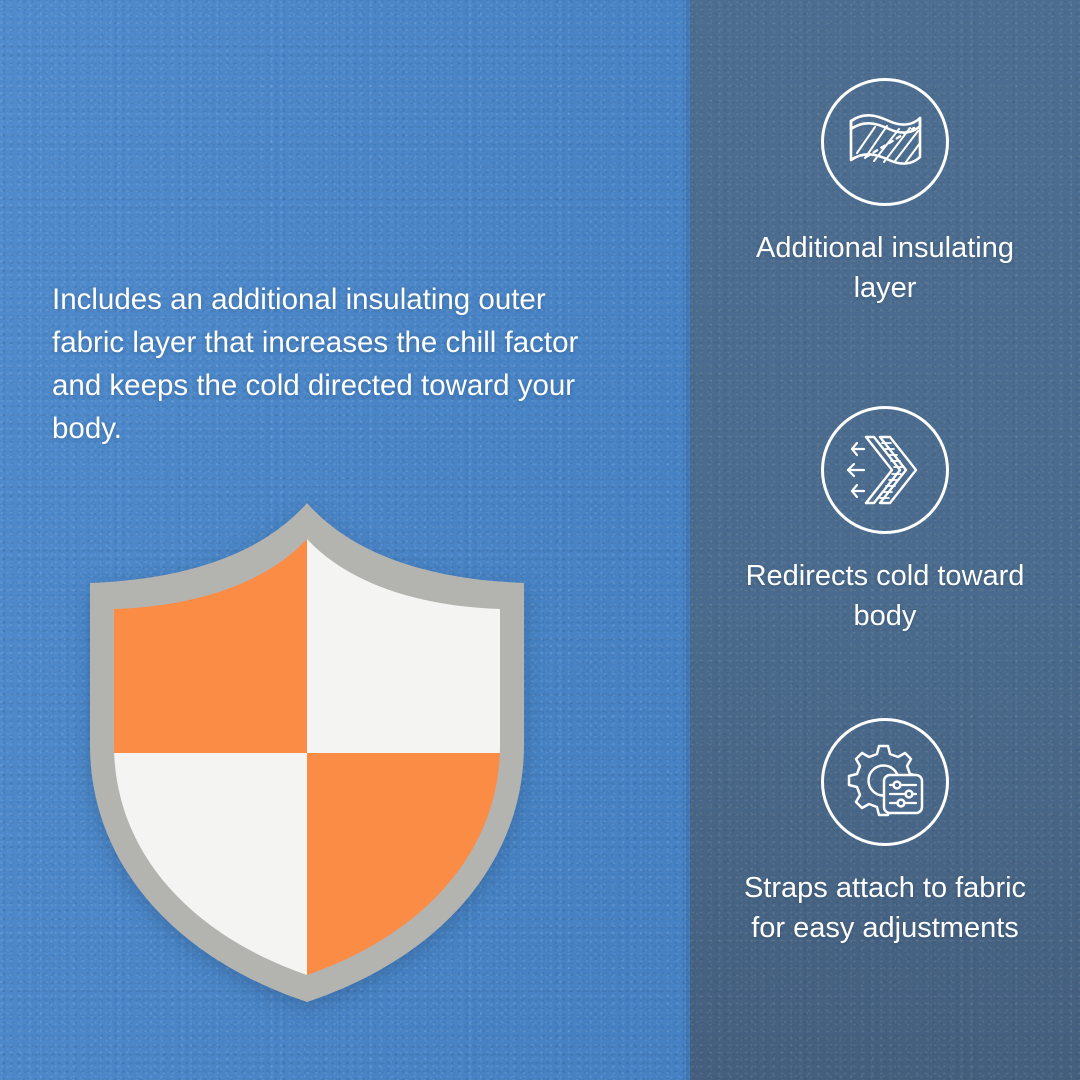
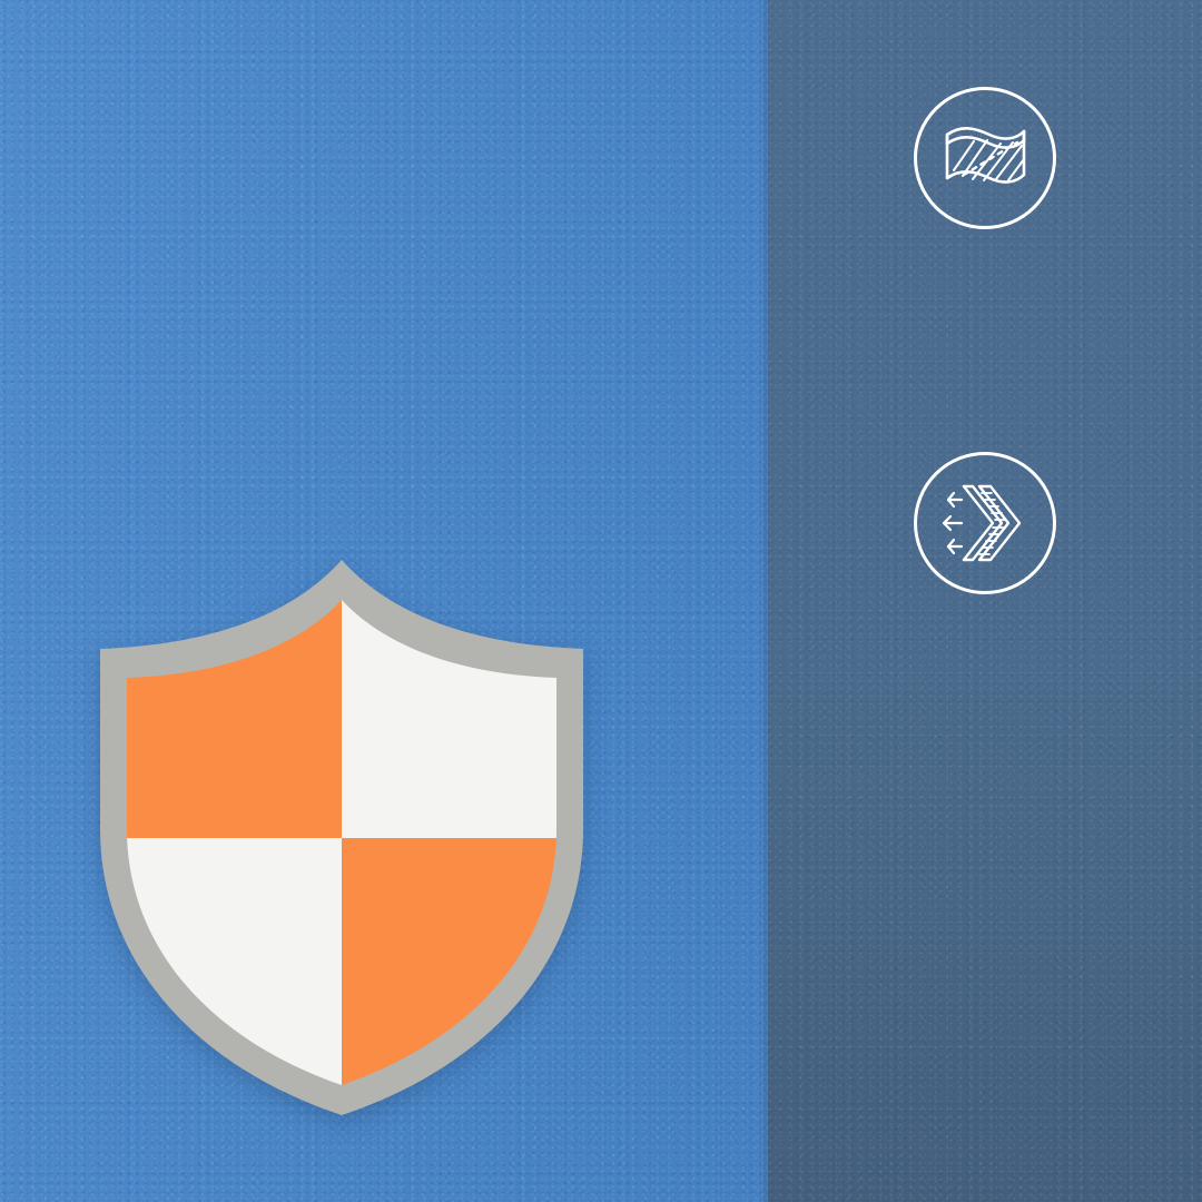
- Includes an additional insulating outer fabric layer that increases the chill factor and keeps the cold directed toward your body.
- Additional insulating layer
- Redirects cold toward body
- Straps attach to fabric for easy adjustments
